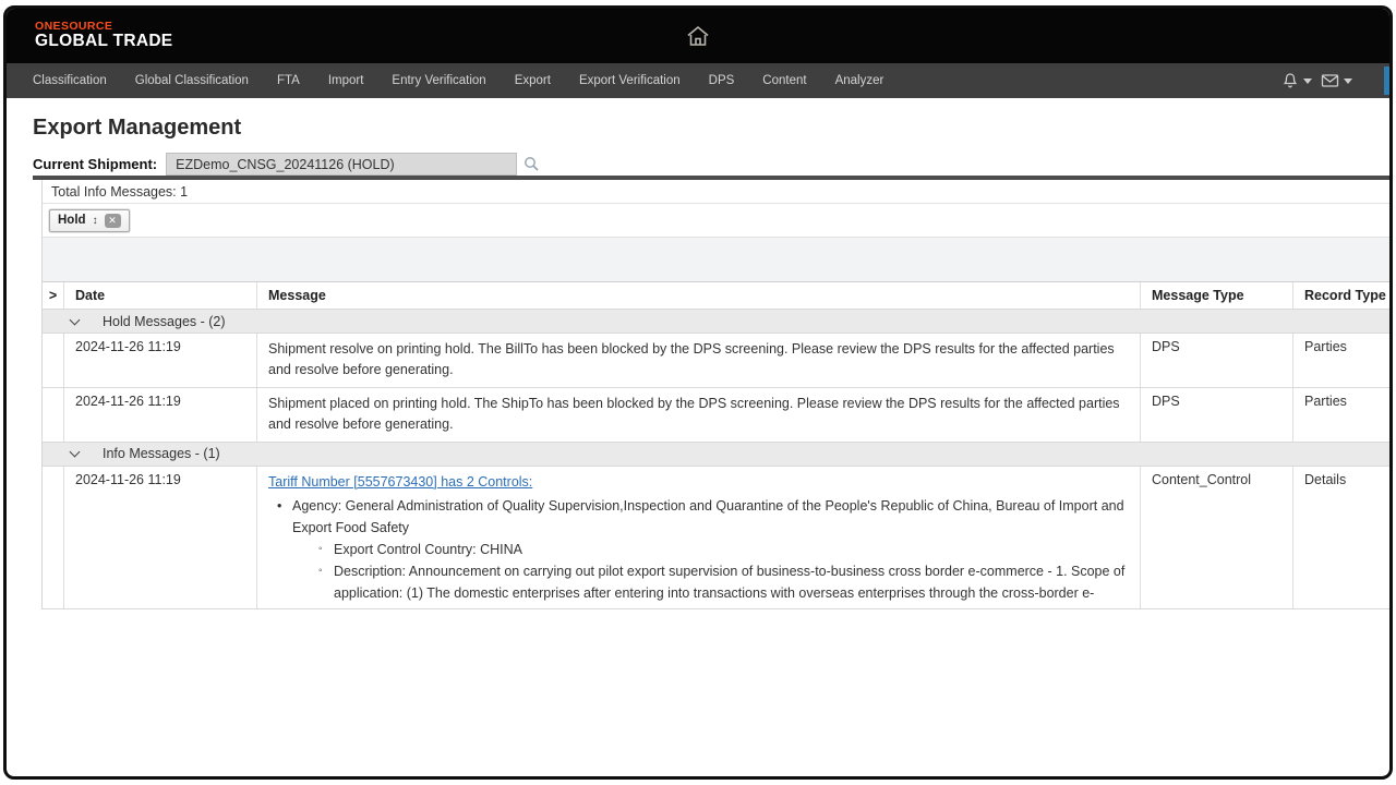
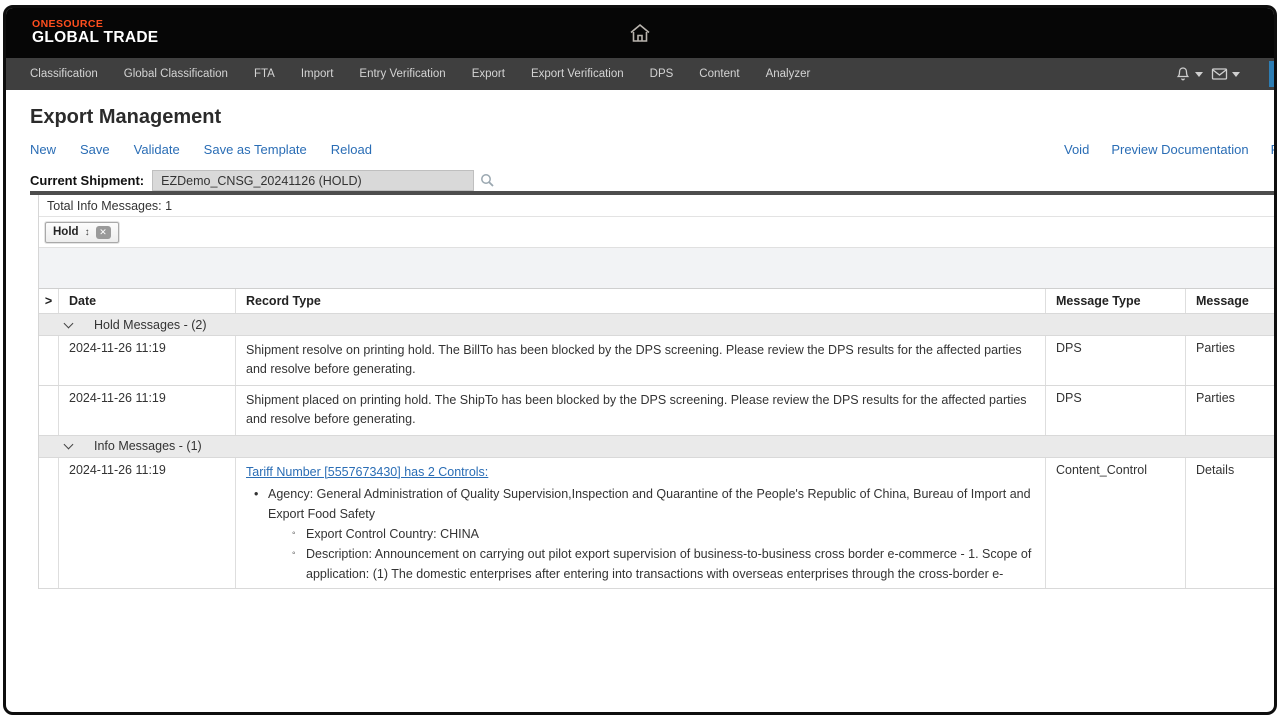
  ONESOURCE
  GLOBAL TRADE
  Classification
  Global Classification
  FTA
  Import
  Entry Verification
  Export
  Export Verification
  DPS
  Content
  Analyzer
  Export Management
+ New
+ Save
+ Validate
+ Save as Template
+ Reload
+ Void
+ Preview Documentation
  Current Shipment:
  EZDemo_CNSG_20241126 (HOLD)
  Total Info Messages: 1
  Hold
  ↕
  ✕
  >
  Date
- Message
+ Record Type
  Message Type
- Record Type
+ Message
  Hold Messages - (2)
  2024-11-26 11:19
  Shipment resolve on printing hold. The BillTo has been blocked by the DPS screening. Please review the DPS results for the affected parties and resolve before generating.
  DPS
  Parties
  2024-11-26 11:19
  Shipment placed on printing hold. The ShipTo has been blocked by the DPS screening. Please review the DPS results for the affected parties and resolve before generating.
  DPS
  Parties
  Info Messages - (1)
  2024-11-26 11:19
  Tariff Number [5557673430] has 2 Controls:
  •
  Agency: General Administration of Quality Supervision,Inspection and Quarantine of the People's Republic of China, Bureau of Import and Export Food Safety
  ◦
  Export Control Country: CHINA
  ◦
  Content_Control
  Details
